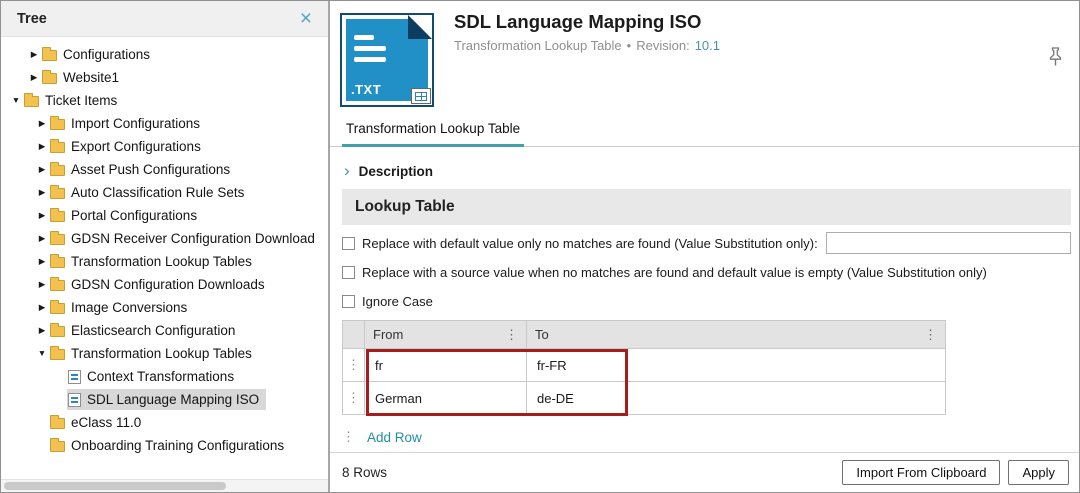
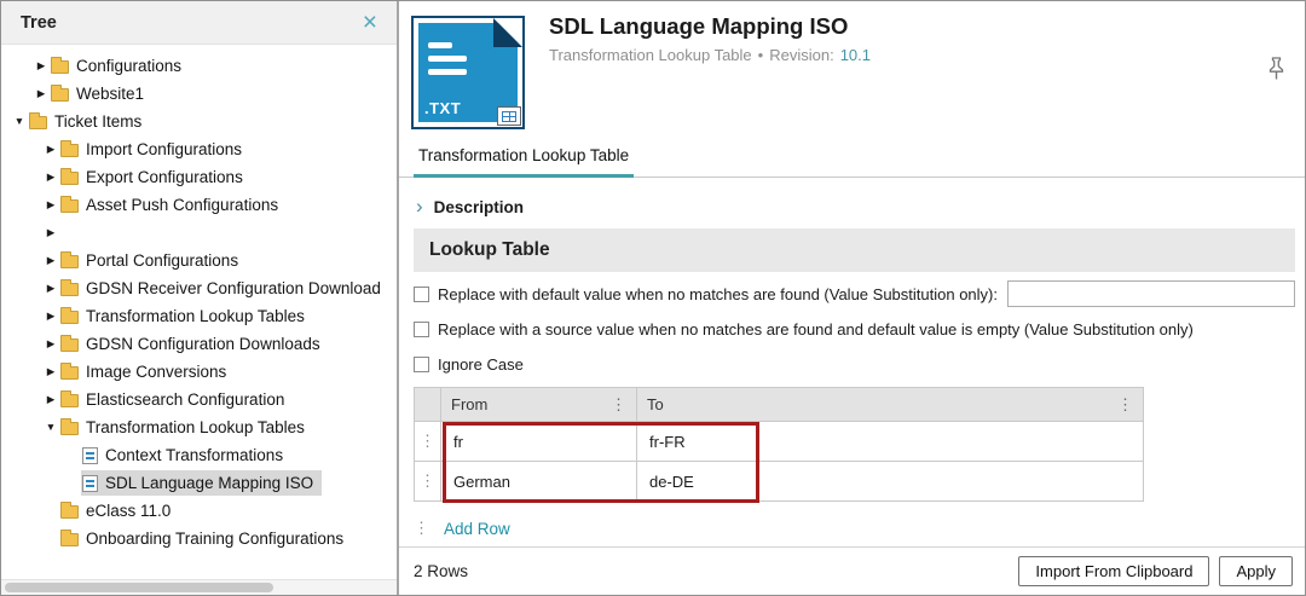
  Tree
  ×
  Configurations
  Website1
  Ticket Items
  Import Configurations
  Export Configurations
  Asset Push Configurations
- Auto Classification Rule Sets
  Portal Configurations
  GDSN Receiver Configuration Download
  Transformation Lookup Tables
  GDSN Configuration Downloads
  Image Conversions
  Elasticsearch Configuration
  Transformation Lookup Tables
  Context Transformations
  SDL Language Mapping ISO
  eClass 11.0
  Onboarding Training Configurations
  .TXT
  SDL Language Mapping ISO
  Transformation Lookup Table
  •
  Revision:
  10.1
  Transformation Lookup Table
  ›
  Description
  Lookup Table
- Replace with default value only no matches are found (Value Substitution only):
+ Replace with default value when no matches are found (Value Substitution only):
  Replace with a source value when no matches are found and default value is empty (Value Substitution only)
  Ignore Case
  	From ⋮	To ⋮
  ⋮	fr	fr-FR
  ⋮	German	de-DE
  ⋮
  Add Row
- 8 Rows
+ 2 Rows
  Import From Clipboard
  Apply
